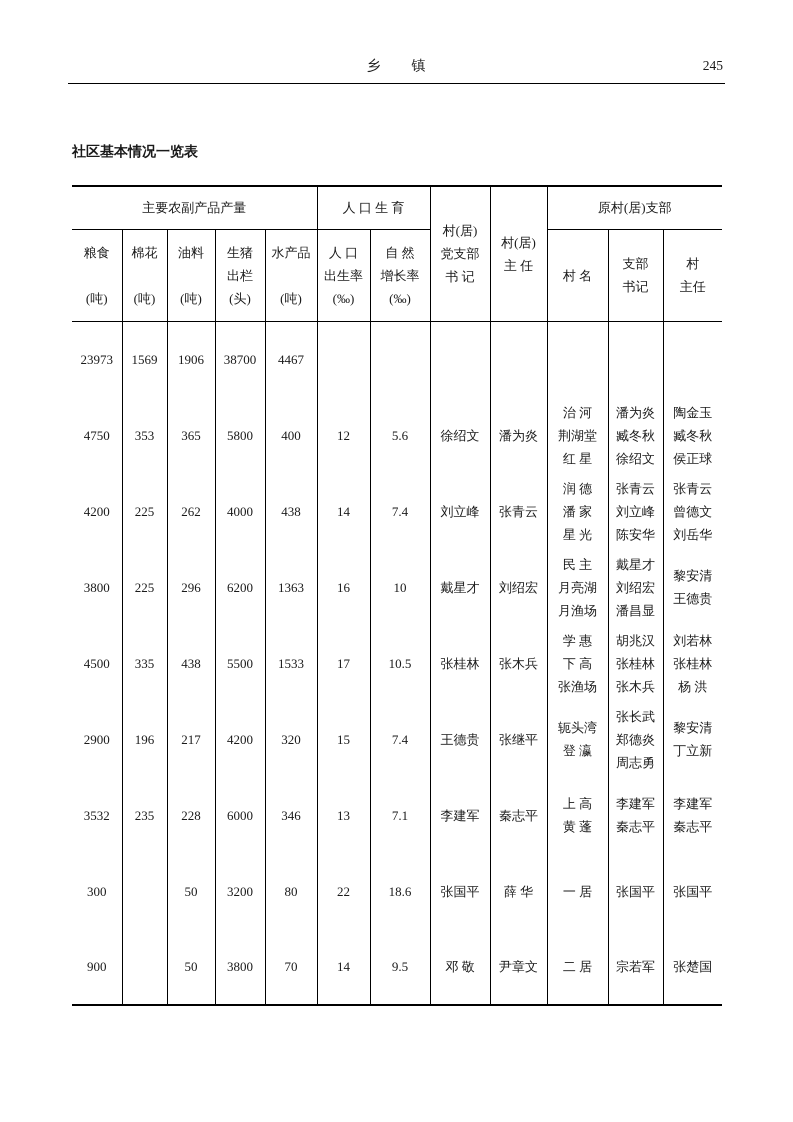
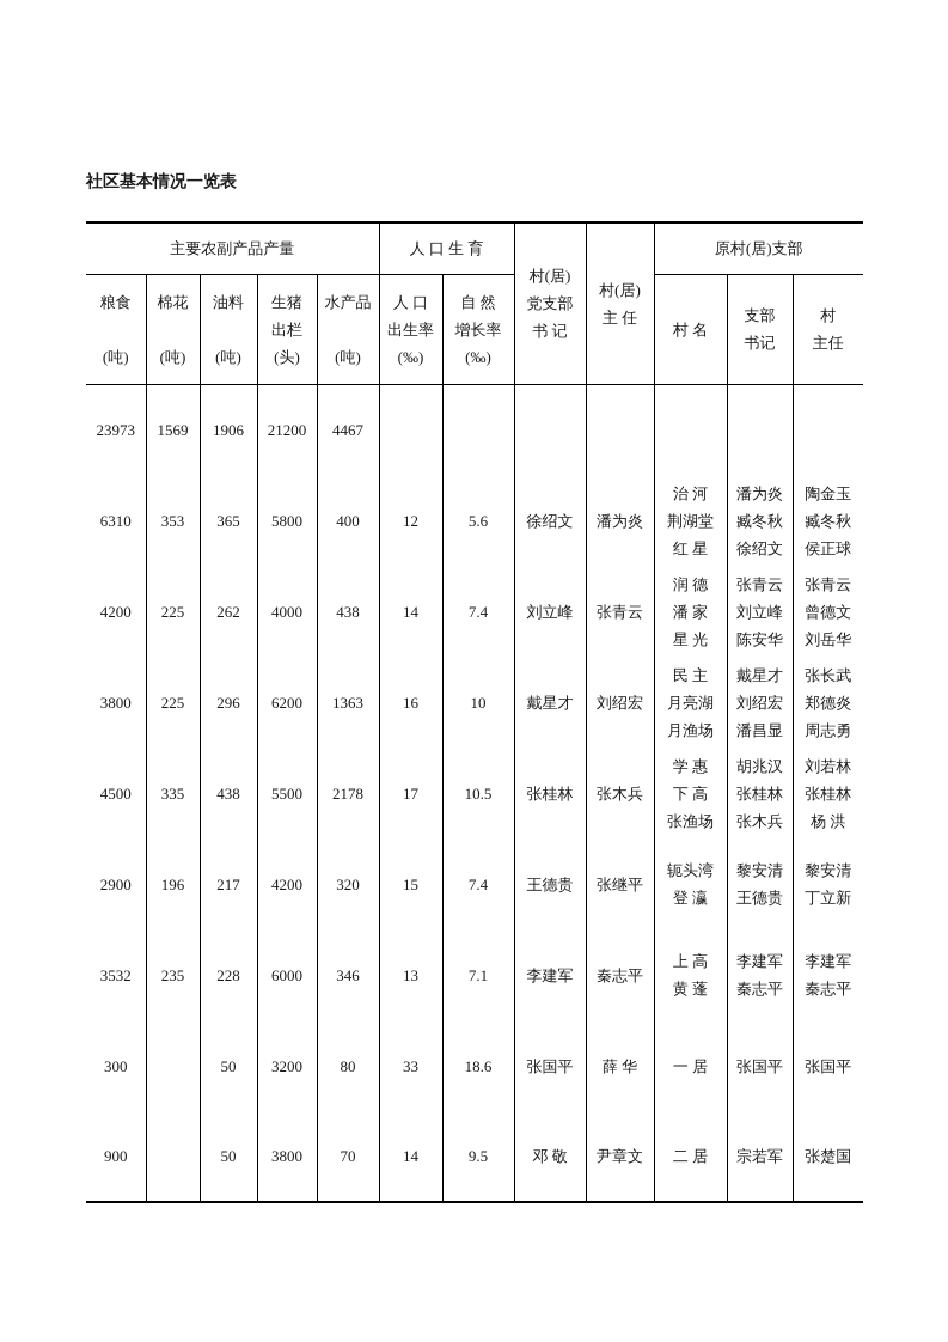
- 乡 镇
- 245
  社区基本情况一览表
  主要农副产品产量	人 口 生 育	村(居) 党支部 书 记	村(居) 主 任	原村(居)支部
  粮食 (吨)	棉花 (吨)	油料 (吨)	生猪 出栏 (头)	水产品 (吨)	人 口 出生率 (‰)	自 然 增长率 (‰)	村 名	支部 书记	村 主任
- 23973	1569	1906	38700	4467
+ 23973	1569	1906	21200	4467
- 4750	353	365	5800	400	12	5.6	徐绍文	潘为炎	治 河 荆湖堂 红 星	潘为炎 臧冬秋 徐绍文	陶金玉 臧冬秋 侯正球
+ 6310	353	365	5800	400	12	5.6	徐绍文	潘为炎	治 河 荆湖堂 红 星	潘为炎 臧冬秋 徐绍文	陶金玉 臧冬秋 侯正球
  4200	225	262	4000	438	14	7.4	刘立峰	张青云	润 德 潘 家 星 光	张青云 刘立峰 陈安华	张青云 曾德文 刘岳华
- 3800	225	296	6200	1363	16	10	戴星才	刘绍宏	民 主 月亮湖 月渔场	戴星才 刘绍宏 潘昌显	黎安清 王德贵
+ 3800	225	296	6200	1363	16	10	戴星才	刘绍宏	民 主 月亮湖 月渔场	戴星才 刘绍宏 潘昌显	张长武 郑德炎 周志勇
- 4500	335	438	5500	1533	17	10.5	张桂林	张木兵	学 惠 下 高 张渔场	胡兆汉 张桂林 张木兵	刘若林 张桂林 杨 洪
+ 4500	335	438	5500	2178	17	10.5	张桂林	张木兵	学 惠 下 高 张渔场	胡兆汉 张桂林 张木兵	刘若林 张桂林 杨 洪
- 2900	196	217	4200	320	15	7.4	王德贵	张继平	轭头湾 登 瀛	张长武 郑德炎 周志勇	黎安清 丁立新
+ 2900	196	217	4200	320	15	7.4	王德贵	张继平	轭头湾 登 瀛	黎安清 王德贵	黎安清 丁立新
  3532	235	228	6000	346	13	7.1	李建军	秦志平	上 高 黄 蓬	李建军 秦志平	李建军 秦志平
- 300		50	3200	80	22	18.6	张国平	薛 华	一 居	张国平	张国平
+ 300		50	3200	80	33	18.6	张国平	薛 华	一 居	张国平	张国平
  900		50	3800	70	14	9.5	邓 敬	尹章文	二 居	宗若军	张楚国
